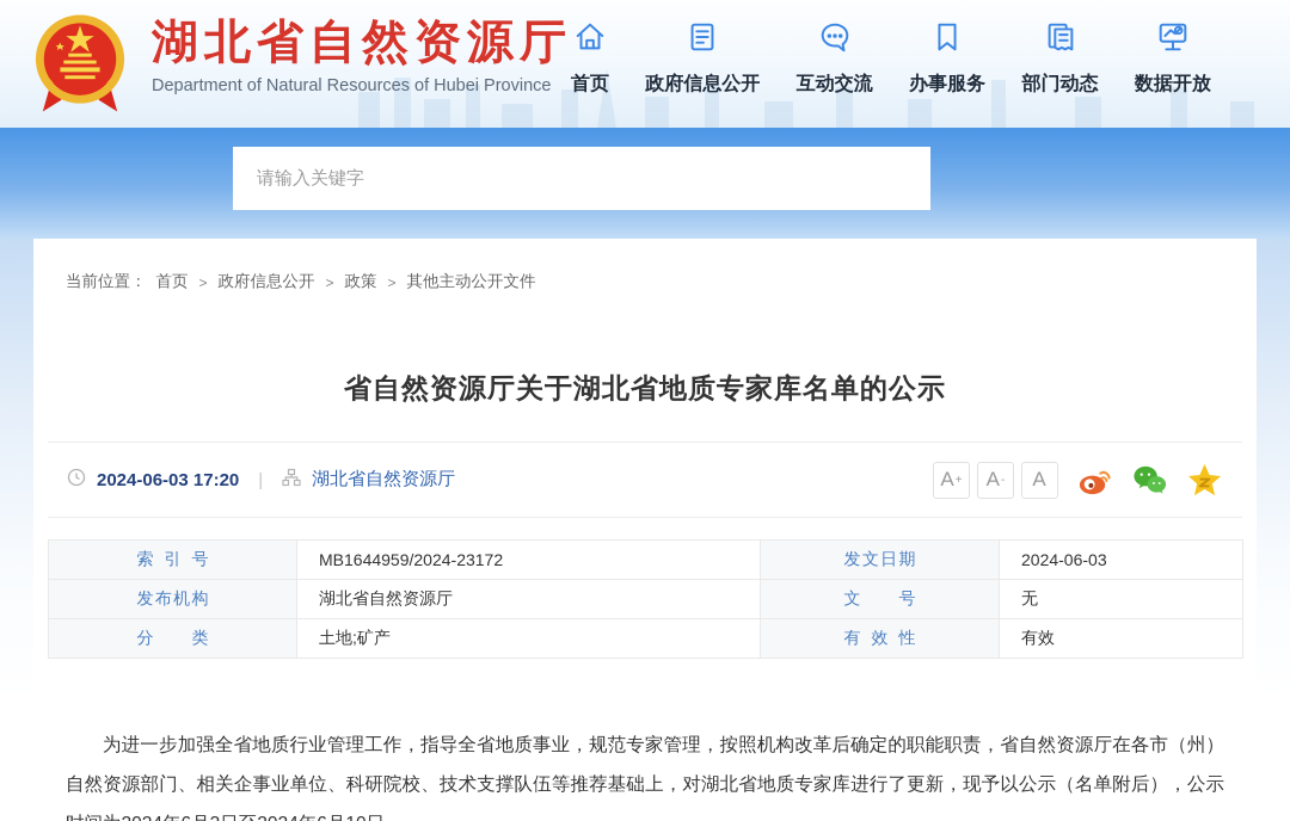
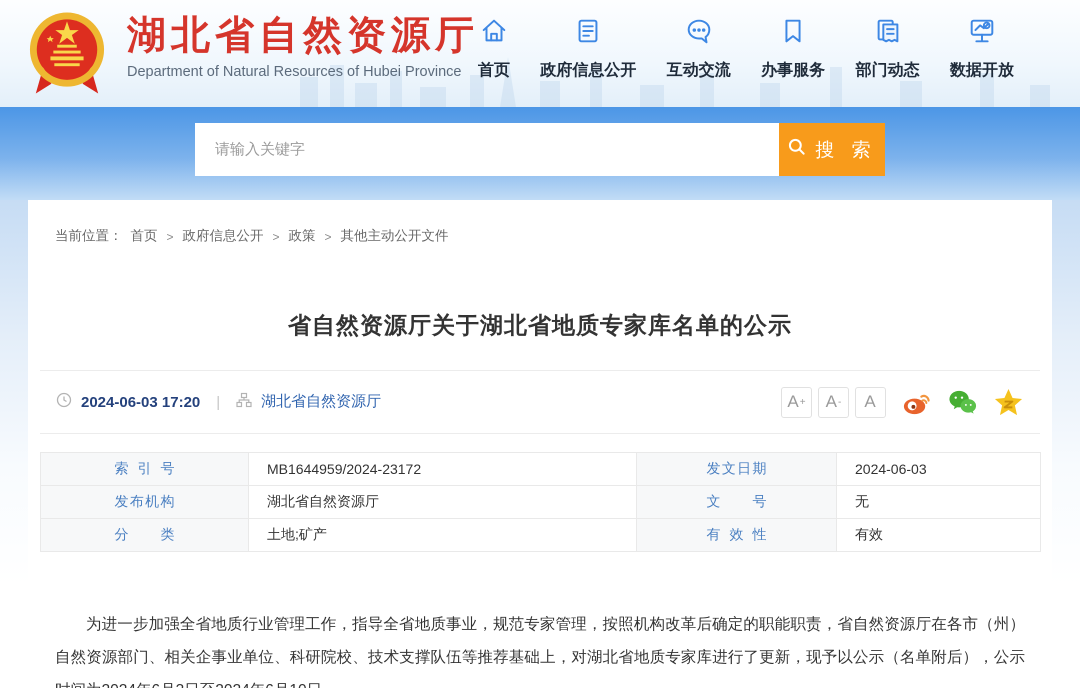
  湖北省自然资源厅
  Department of Natural Resources of Hubei Province
  首页
  政府信息公开
  互动交流
  办事服务
  部门动态
  数据开放
  请输入关键字
+ 搜 索
  当前位置：
  首页
  >
  政府信息公开
  >
  政策
  >
  其他主动公开文件
  省自然资源厅关于湖北省地质专家库名单的公示
  2024-06-03 17:20
  |
  湖北省自然资源厅
  A
  +
  A
  -
  A
  索引号	MB1644959/2024-23172	发文日期	2024-06-03
  发布机构	湖北省自然资源厅	文号	无
  分类	土地;矿产	有效性	有效
  为进一步加强全省地质行业管理工作，指导全省地质事业，规范专家管理，按照机构改革后确定的职能职责，省自然资源厅在各市（州）自然资源部门、相关企事业单位、科研院校、技术支撑队伍等推荐基础上，对湖北省地质专家库进行了更新，现予以公示（名单附后），公示
